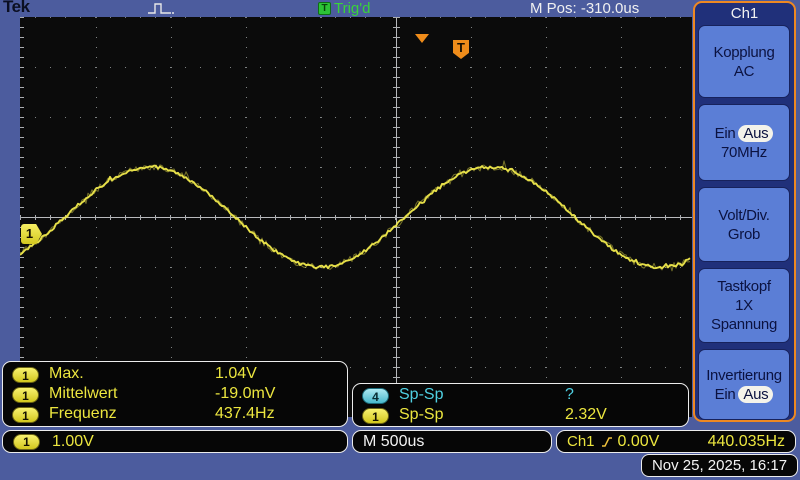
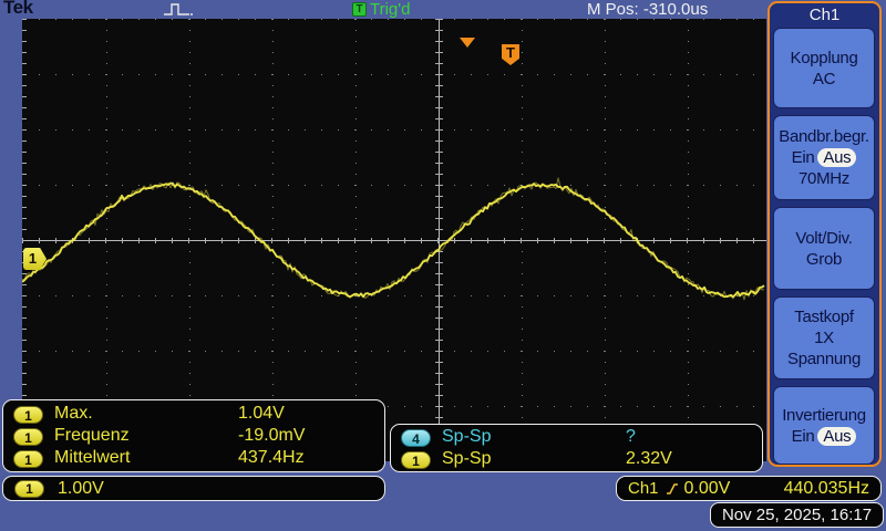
  Tek
  T
  Trig'd
  M Pos: -310.0us
  T
  1
  Ch1
  Kopplung
  AC
+ Bandbr.begr.
  Ein Aus
  70MHz
  Volt/Div.
  Grob
  Tastkopf
  1X
  Spannung
  Invertierung
  Ein Aus
  1
  Max.
  1.04V
  1
- Mittelwert
+ Frequenz
  -19.0mV
  1
- Frequenz
+ Mittelwert
  437.4Hz
  4
  Sp-Sp
  ?
  1
  Sp-Sp
  2.32V
  1
  1.00V
- M 500us
  Ch1
  0.00V
  440.035Hz
  Nov 25, 2025, 16:17
